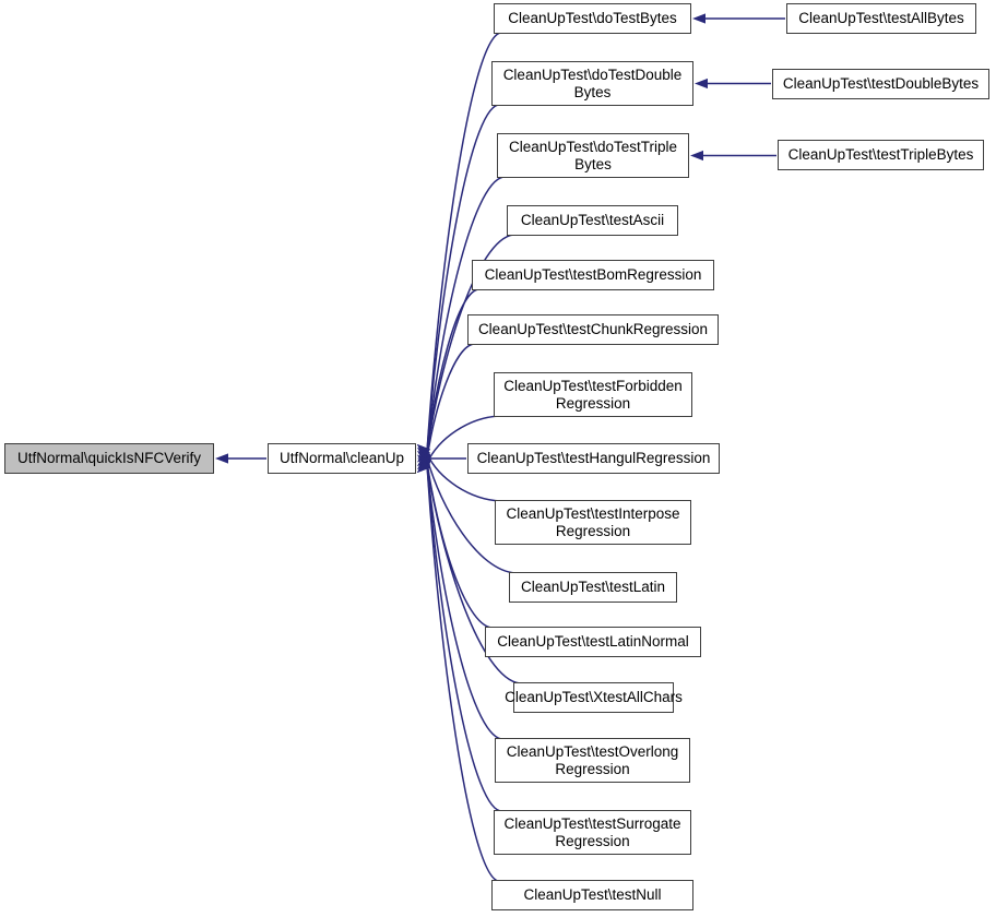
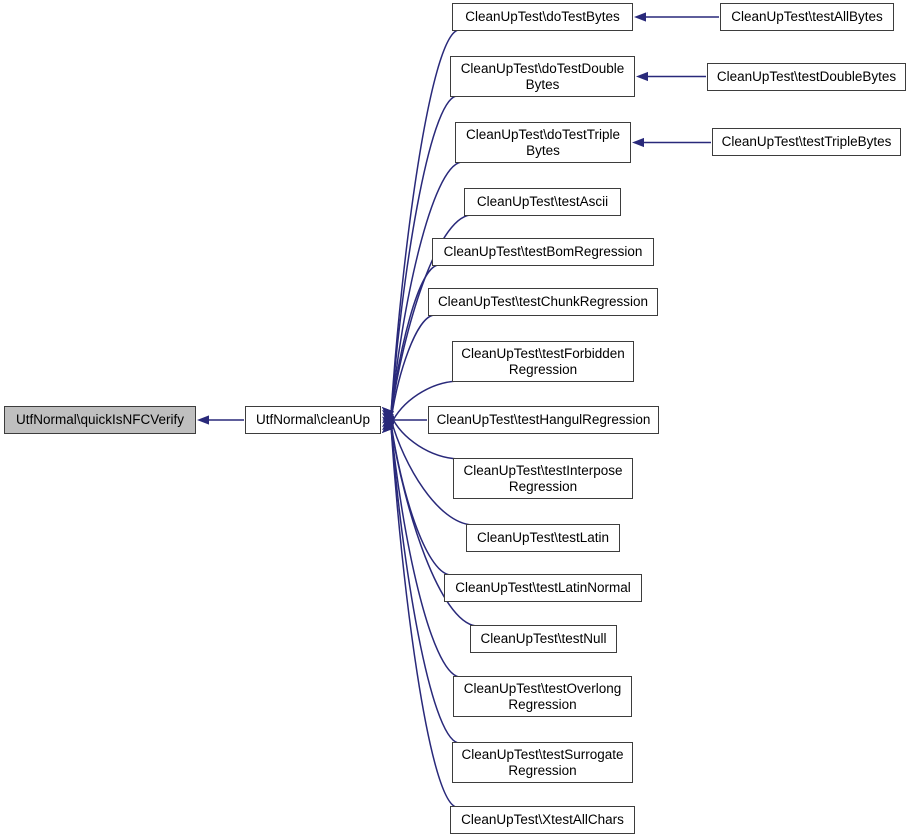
  UtfNormal\quickIsNFCVerify
  UtfNormal\cleanUp
  CleanUpTest\doTestBytes
  CleanUpTest\doTestDouble
  Bytes
  CleanUpTest\doTestTriple
  Bytes
  CleanUpTest\testAscii
  CleanUpTest\testBomRegression
  CleanUpTest\testChunkRegression
  CleanUpTest\testForbidden
  Regression
  CleanUpTest\testHangulRegression
  CleanUpTest\testInterpose
  Regression
  CleanUpTest\testLatin
  CleanUpTest\testLatinNormal
- CleanUpTest\XtestAllChars
+ CleanUpTest\testNull
  CleanUpTest\testOverlong
  Regression
  CleanUpTest\testSurrogate
  Regression
- CleanUpTest\testNull
+ CleanUpTest\XtestAllChars
  CleanUpTest\testAllBytes
  CleanUpTest\testDoubleBytes
  CleanUpTest\testTripleBytes
